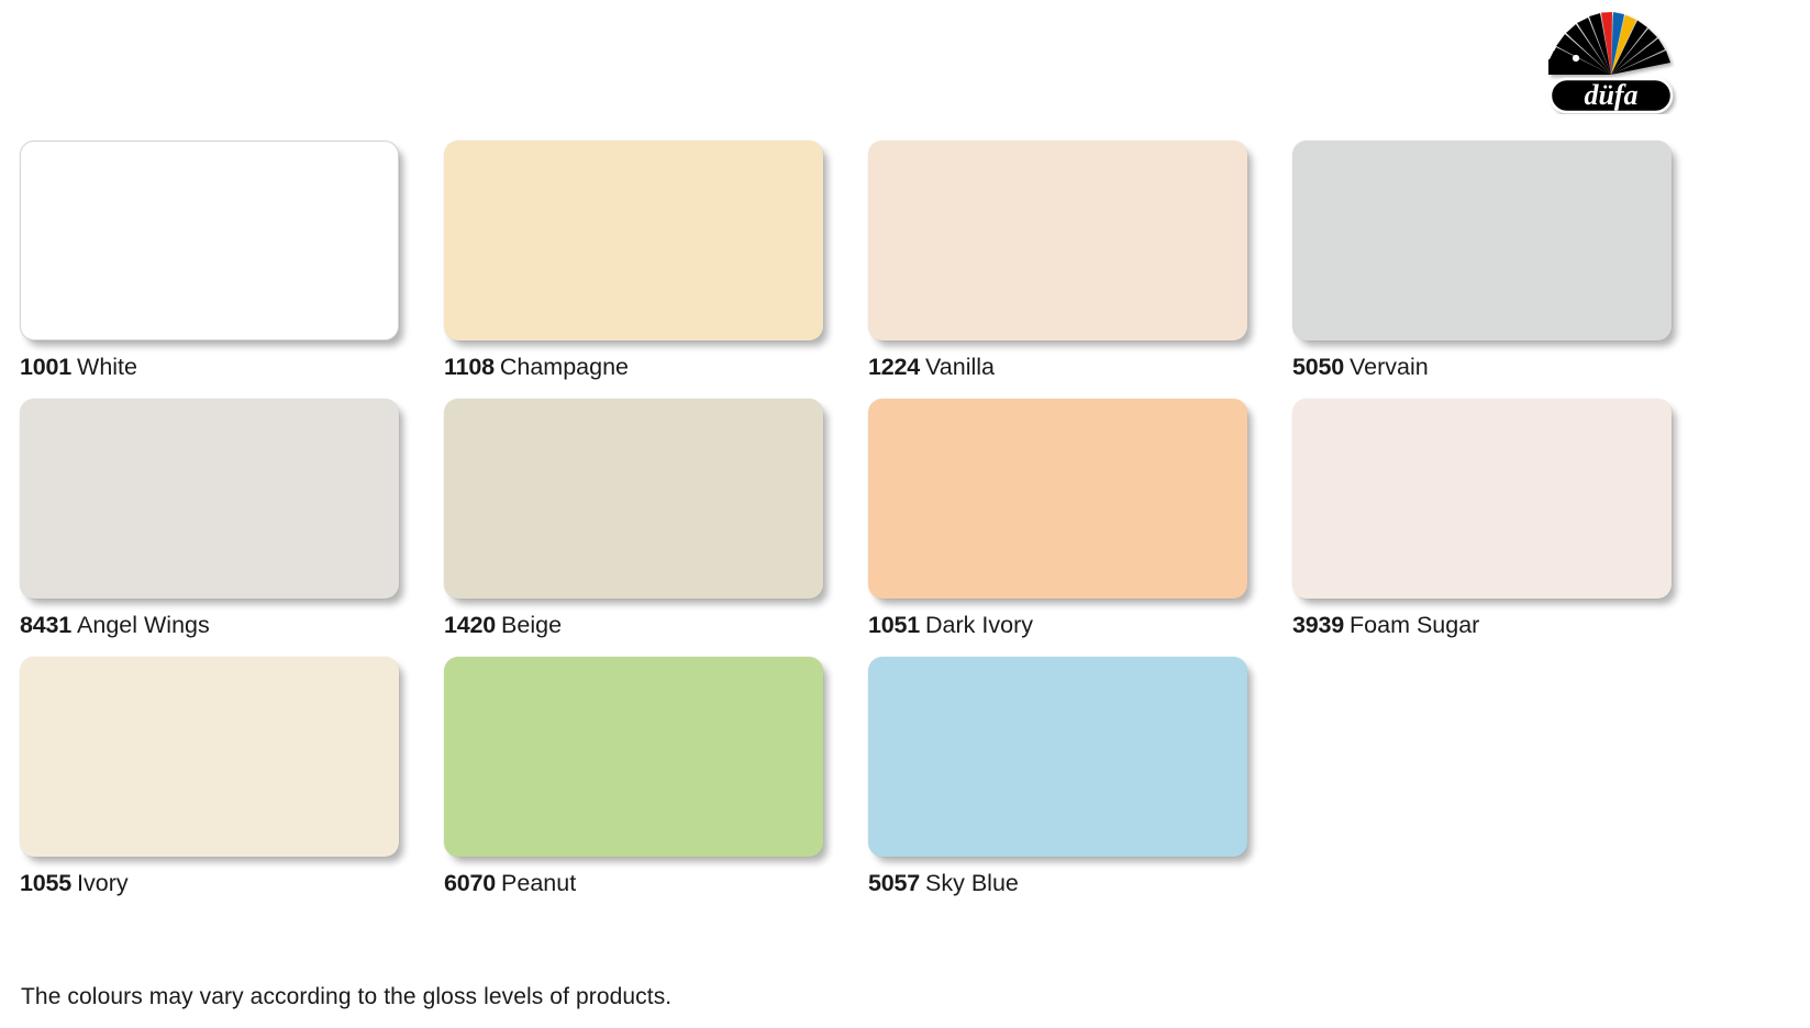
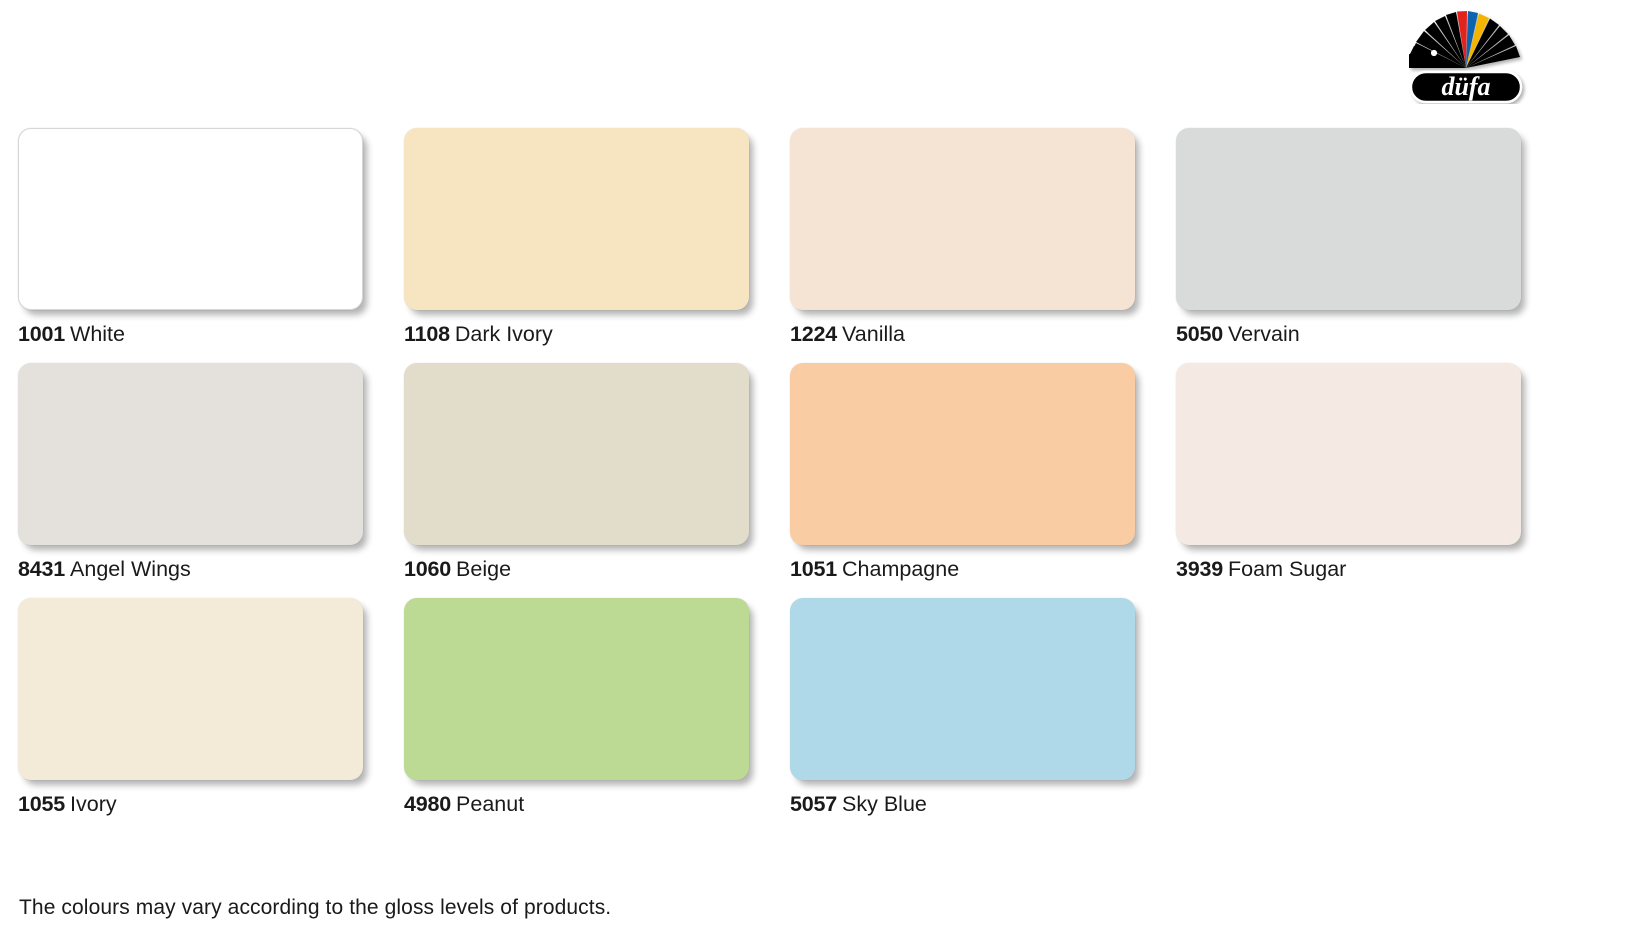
  düfa
  1001 White
- 1108 Champagne
+ 1108 Dark Ivory
  1224 Vanilla
  5050 Vervain
  8431 Angel Wings
- 1420 Beige
+ 1060 Beige
- 1051 Dark Ivory
+ 1051 Champagne
  3939 Foam Sugar
  1055 Ivory
- 6070 Peanut
+ 4980 Peanut
  5057 Sky Blue
  The colours may vary according to the gloss levels of products.
